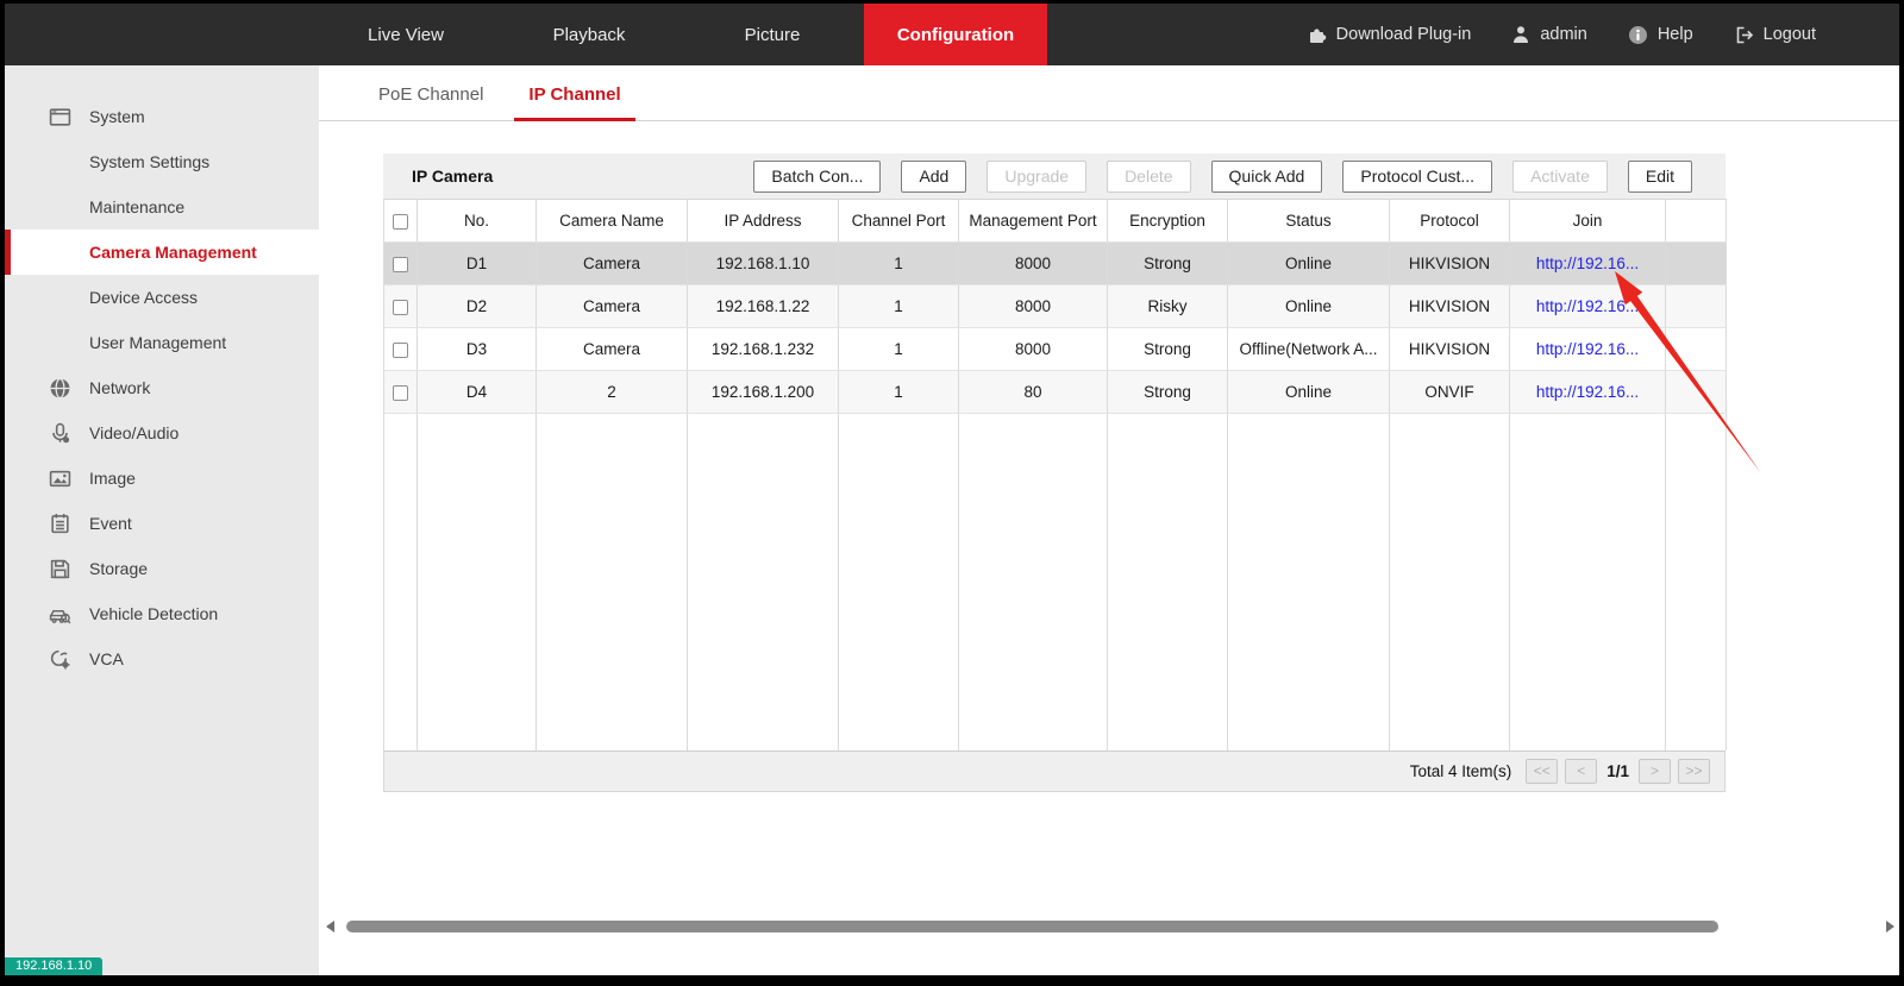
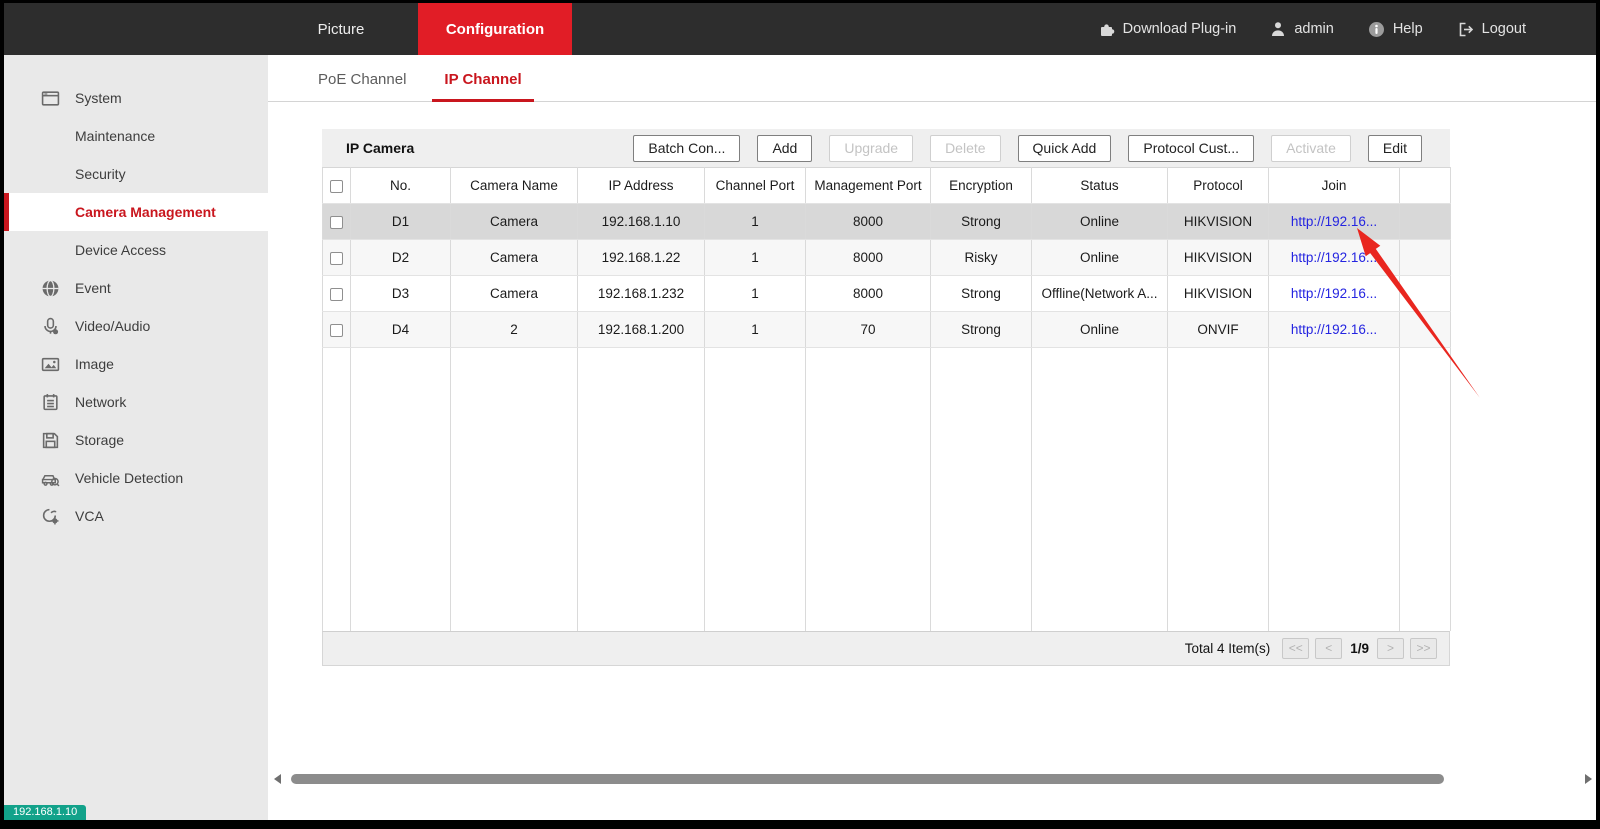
- Live View
- Playback
  Picture
  Configuration
  Download Plug-in
  admin
  Help
  Logout
  System
- System Settings
  Maintenance
+ Security
  Camera Management
  Device Access
- User Management
- Network
+ Event
  Video/Audio
  Image
- Event
+ Network
  Storage
  Vehicle Detection
  VCA
  PoE Channel
  IP Channel
  IP Camera
  Batch Con...
  Add
  Upgrade
  Delete
  Quick Add
  Protocol Cust...
  Activate
  Edit
  	No.	Camera Name	IP Address	Channel Port	Management Port	Encryption	Status	Protocol	Join
  	D1	Camera	192.168.1.10	1	8000	Strong	Online	HIKVISION	http://192.16...
  	D2	Camera	192.168.1.22	1	8000	Risky	Online	HIKVISION	http://192.16..
  	D3	Camera	192.168.1.232	1	8000	Strong	Offline(Network A...	HIKVISION	http://192.16...
- 	D4	2	192.168.1.200	1	80	Strong	Online	ONVIF	http://192.16...
+ 	D4	2	192.168.1.200	1	70	Strong	Online	ONVIF	http://192.16...
  Total 4 Item(s)
  <<
  <
- 1/1
+ 1/9
  >
  >>
  192.168.1.10
